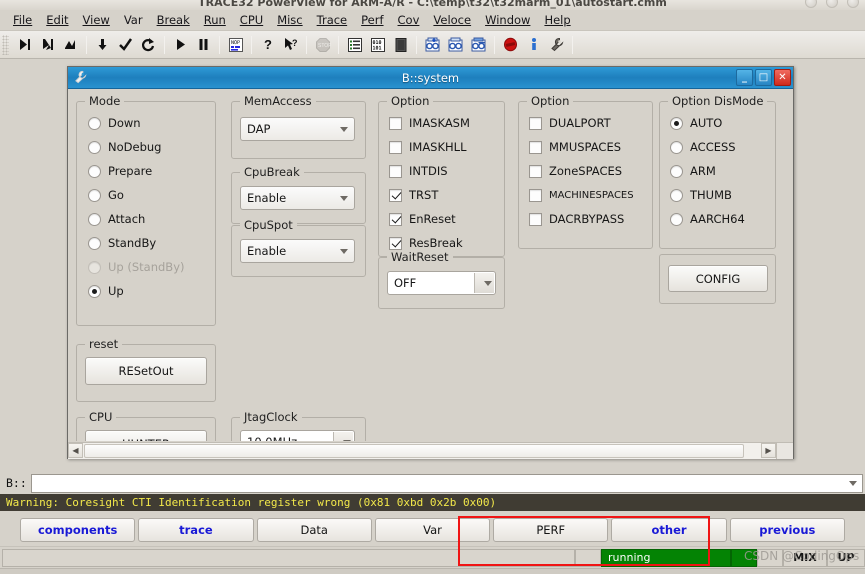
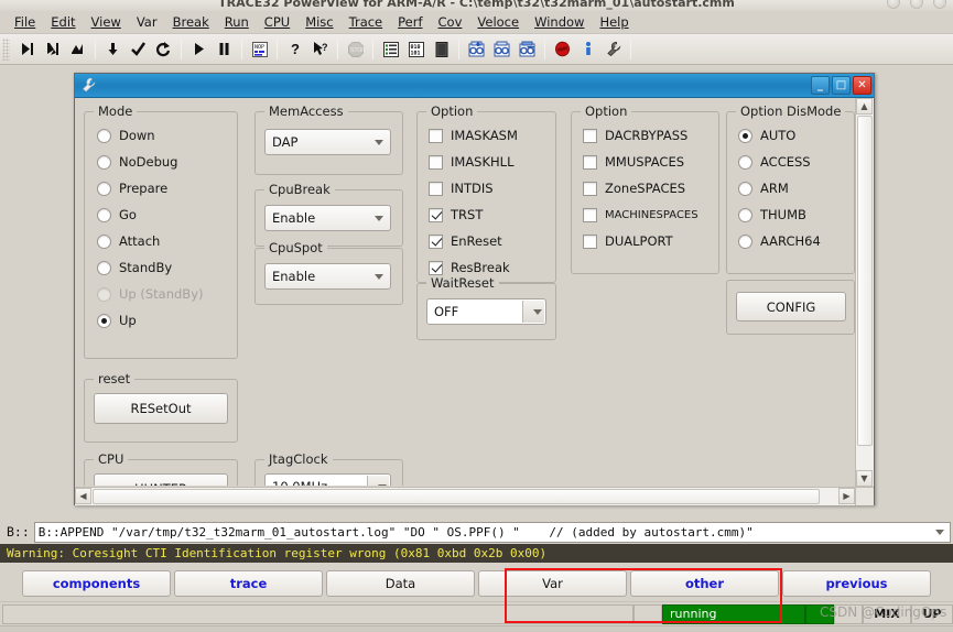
  TRACE32 PowerView for ARM-A/R - C:\temp\t32\t32marm_01\autostart.cmm
  File
  Edit
  View
  Var
  Break
  Run
  CPU
  Misc
  Trace
  Perf
  Cov
  Veloce
  Window
  Help
  ?
  ?
- B::system
  _
  □
  ✕
  Mode
  Down
  NoDebug
  Prepare
  Go
  Attach
  StandBy
  Up (StandBy)
  Up
  MemAccess
  DAP
  CpuBreak
  Enable
  CpuSpot
  Enable
  Option
  IMASKASM
  IMASKHLL
  INTDIS
  TRST
  EnReset
  ResBreak
  WaitReset
  OFF
  Option
- DUALPORT
+ DACRBYPASS
  MMUSPACES
  ZoneSPACES
  MACHINESPACES
- DACRBYPASS
+ DUALPORT
  Option DisMode
  AUTO
  ACCESS
  ARM
  THUMB
  AARCH64
  CONFIG
  reset
  RESetOut
  CPU
  JtagClock
+ ▲
+ ▼
  ◀
  ▶
  B::
+ B::APPEND "/var/tmp/t32_t32marm_01_autostart.log" "DO " OS.PPF() " // (added by autostart.cmm)"
  Warning: Coresight CTI Identification register wrong (0x81 0xbd 0x2b 0x00)
  components
  trace
  Data
  Var
- PERF
  other
  previous
  running
  MIX
  UP
  CSDN @CodingOps
